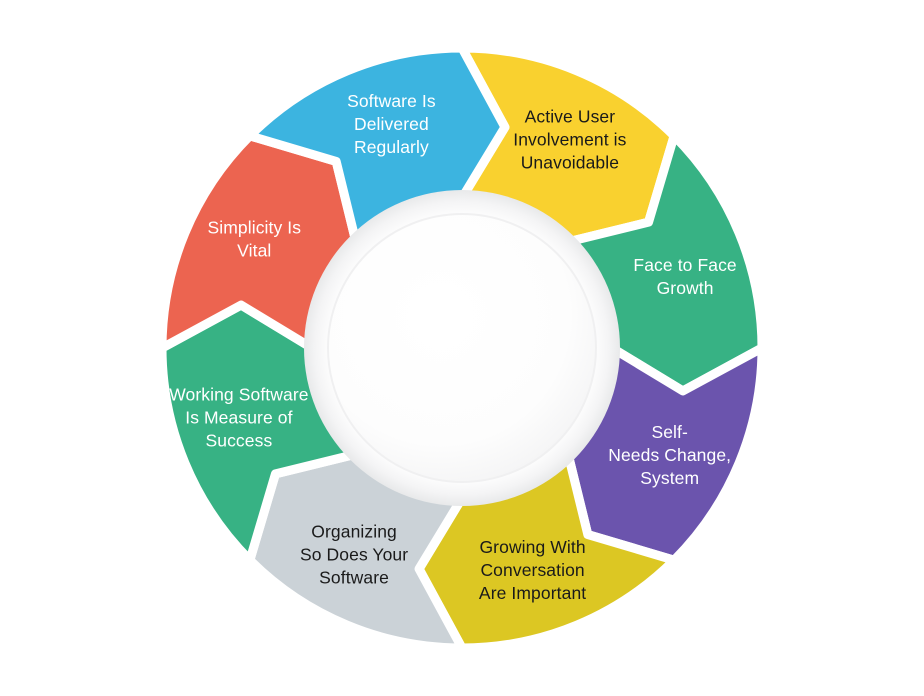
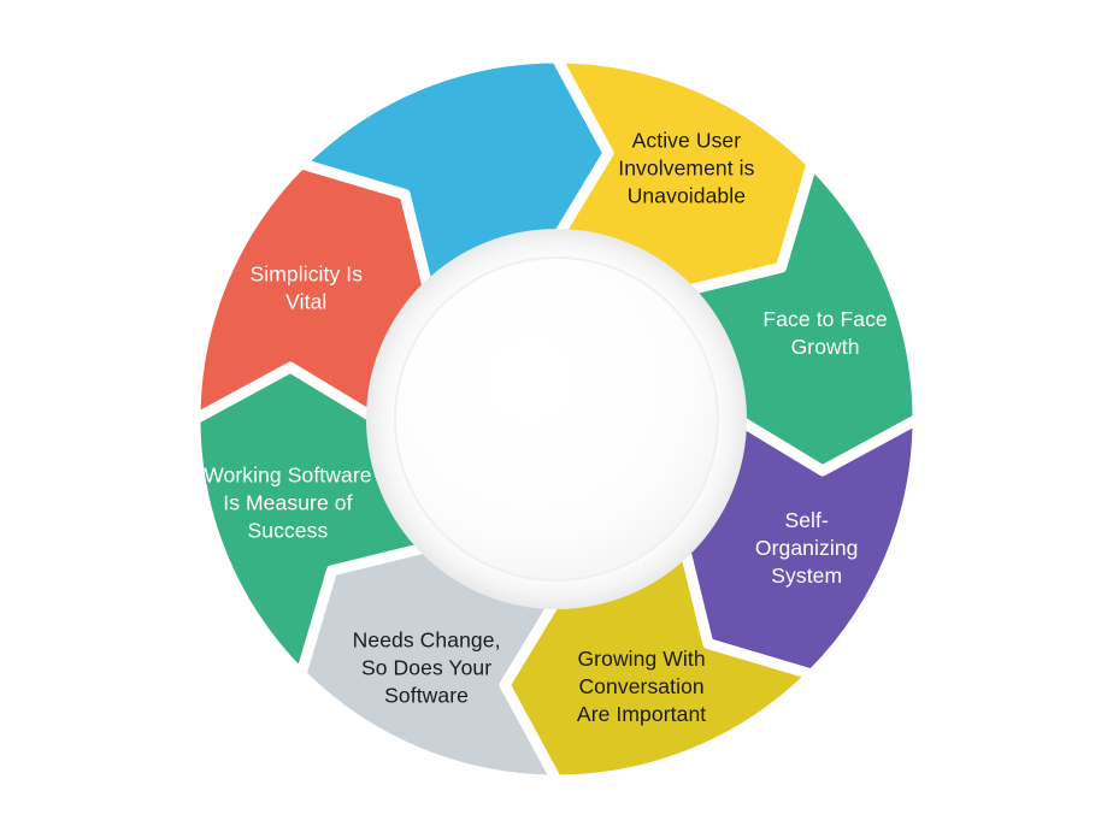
  Active User Involvement is Unavoidable
  Face to Face Growth
- Self- Needs Change, System
+ Self- Organizing System
  Growing With Conversation Are Important
- Organizing So Does Your Software
+ Needs Change, So Does Your Software
  Working Software Is Measure of Success
  Simplicity Is Vital
- Software Is Delivered Regularly
